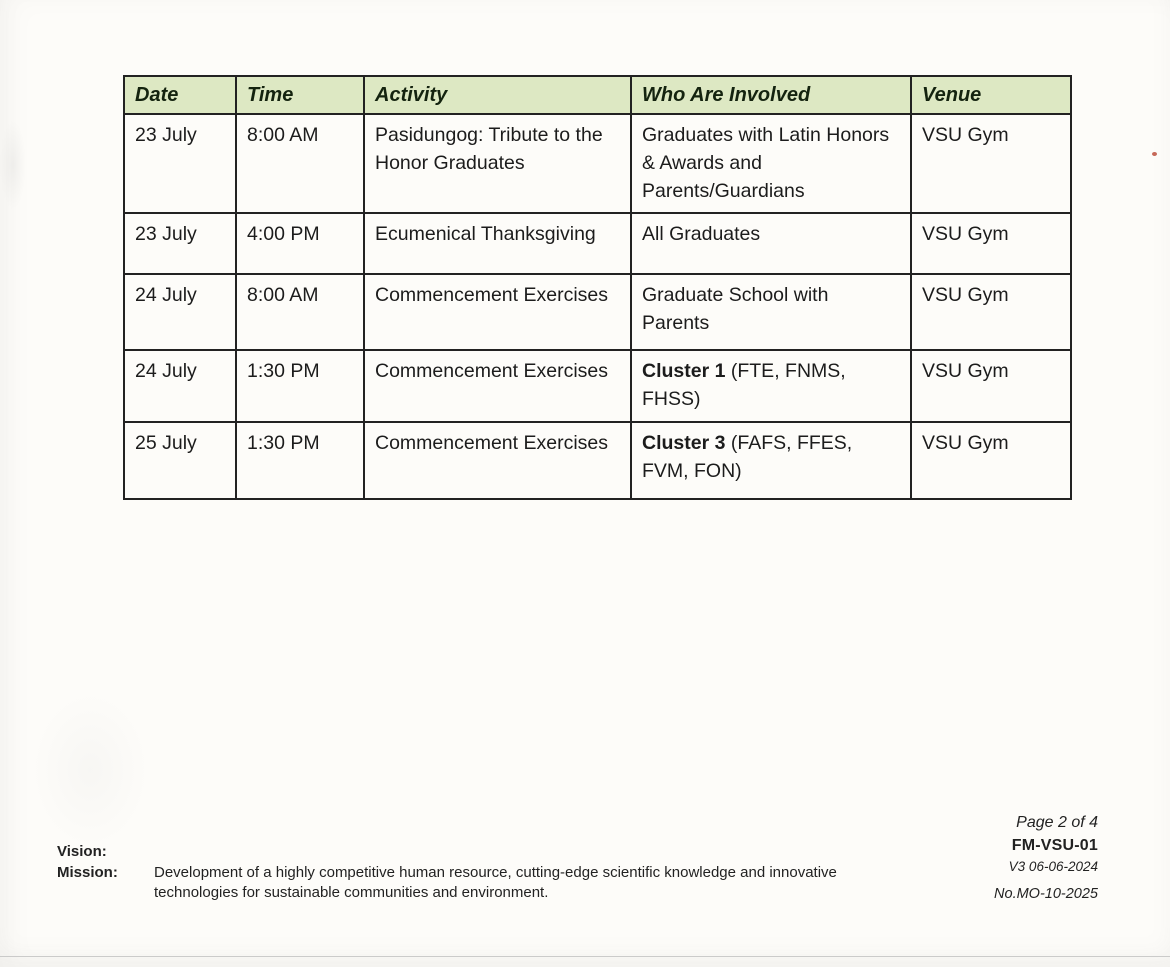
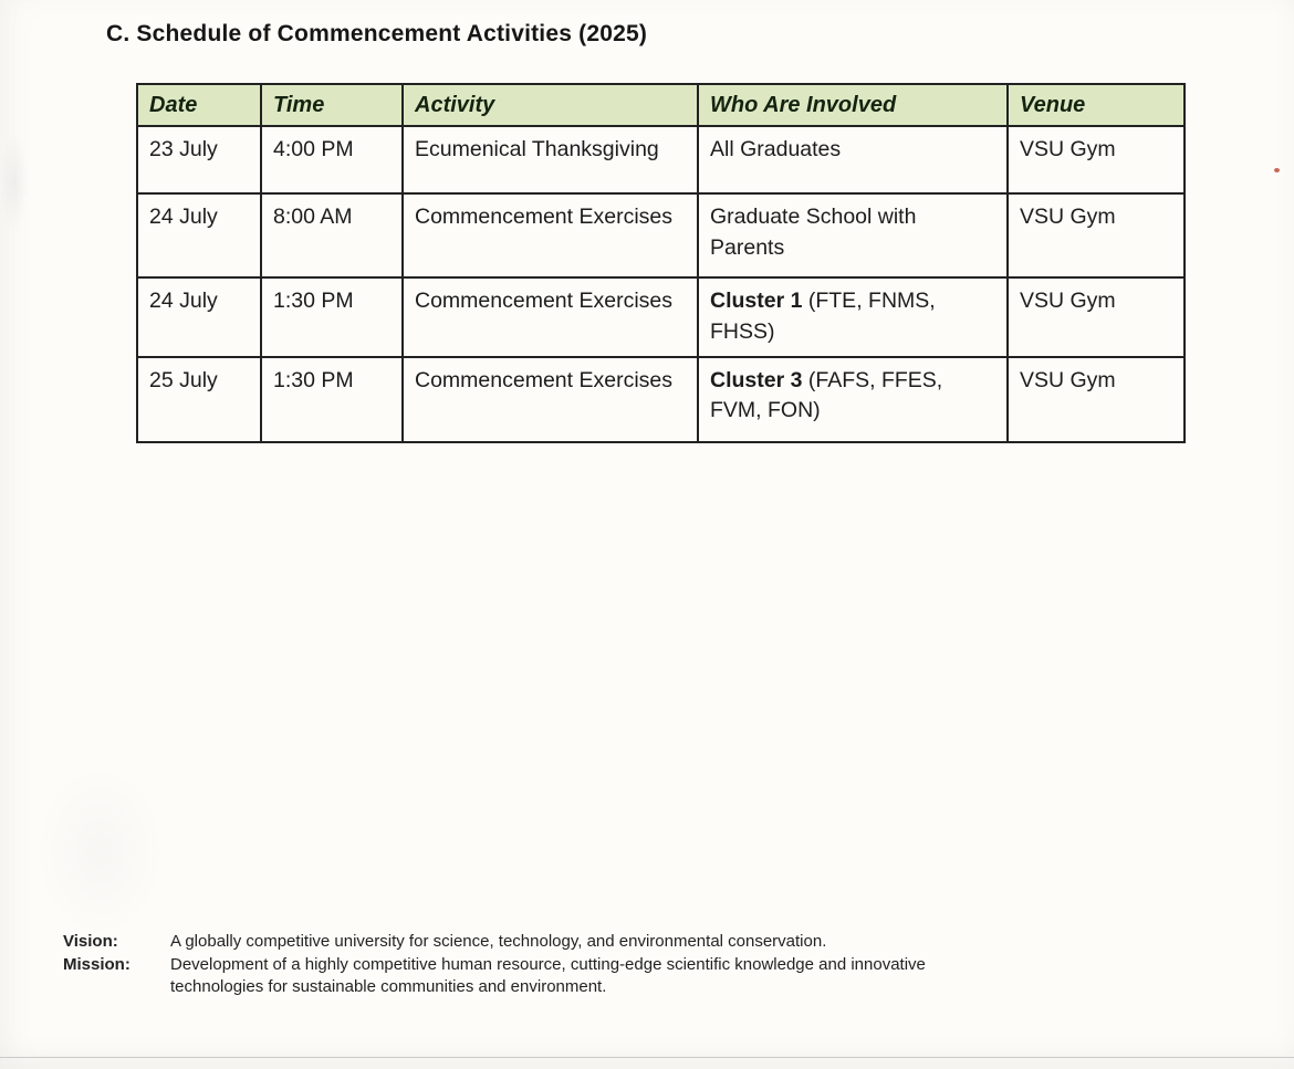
+ C. Schedule of Commencement Activities (2025)
  Date	Time	Activity	Who Are Involved	Venue
- 23 July	8:00 AM	Pasidungog: Tribute to the Honor Graduates	Graduates with Latin Honors & Awards and Parents/Guardians	VSU Gym
  23 July	4:00 PM	Ecumenical Thanksgiving	All Graduates	VSU Gym
  24 July	8:00 AM	Commencement Exercises	Graduate School with Parents	VSU Gym
  24 July	1:30 PM	Commencement Exercises	Cluster 1 (FTE, FNMS, FHSS)	VSU Gym
  25 July	1:30 PM	Commencement Exercises	Cluster 3 (FAFS, FFES, FVM, FON)	VSU Gym
  Vision:
+ A globally competitive university for science, technology, and environmental conservation.
  Mission:
  Development of a highly competitive human resource, cutting-edge scientific knowledge and innovative technologies for sustainable communities and environment.
- Page 2 of 4
- FM-VSU-01
- V3 06-06-2024
- No.MO-10-2025
